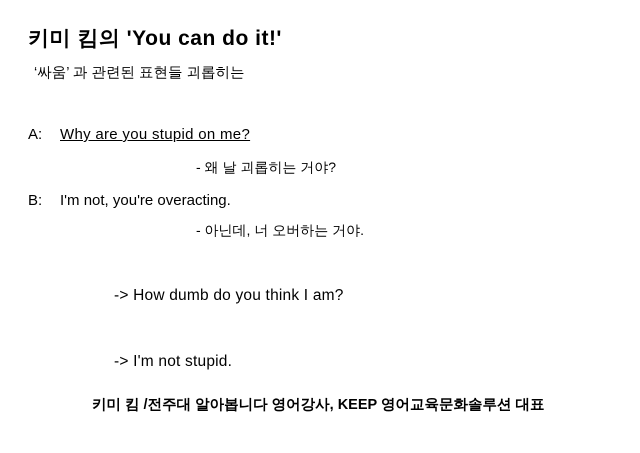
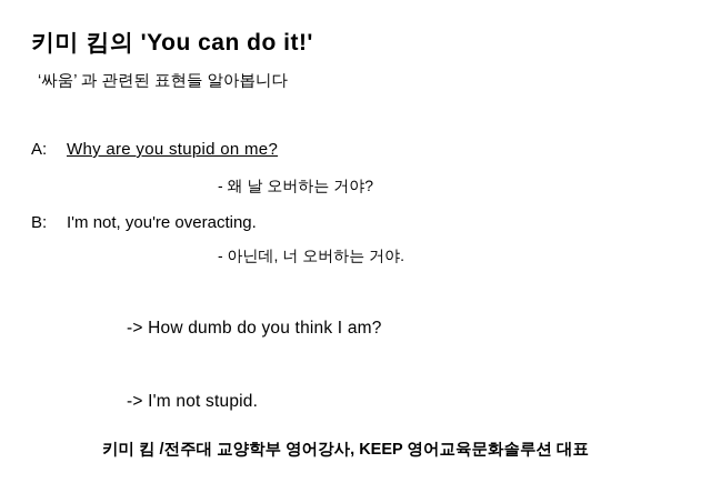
  키미 킴의 'You can do it!'
- ‘싸움’ 과 관련된 표현들 괴롭히는
+ ‘싸움’ 과 관련된 표현들 알아봅니다
  A: Why are you stupid on me?
- - 왜 날 괴롭히는 거야?
+ - 왜 날 오버하는 거야?
  B: I'm not, you're overacting.
  - 아닌데, 너 오버하는 거야.
  -> How dumb do you think I am?
  -> I'm not stupid.
- 키미 킴 /전주대 알아봅니다 영어강사, KEEP 영어교육문화솔루션 대표
+ 키미 킴 /전주대 교양학부 영어강사, KEEP 영어교육문화솔루션 대표
